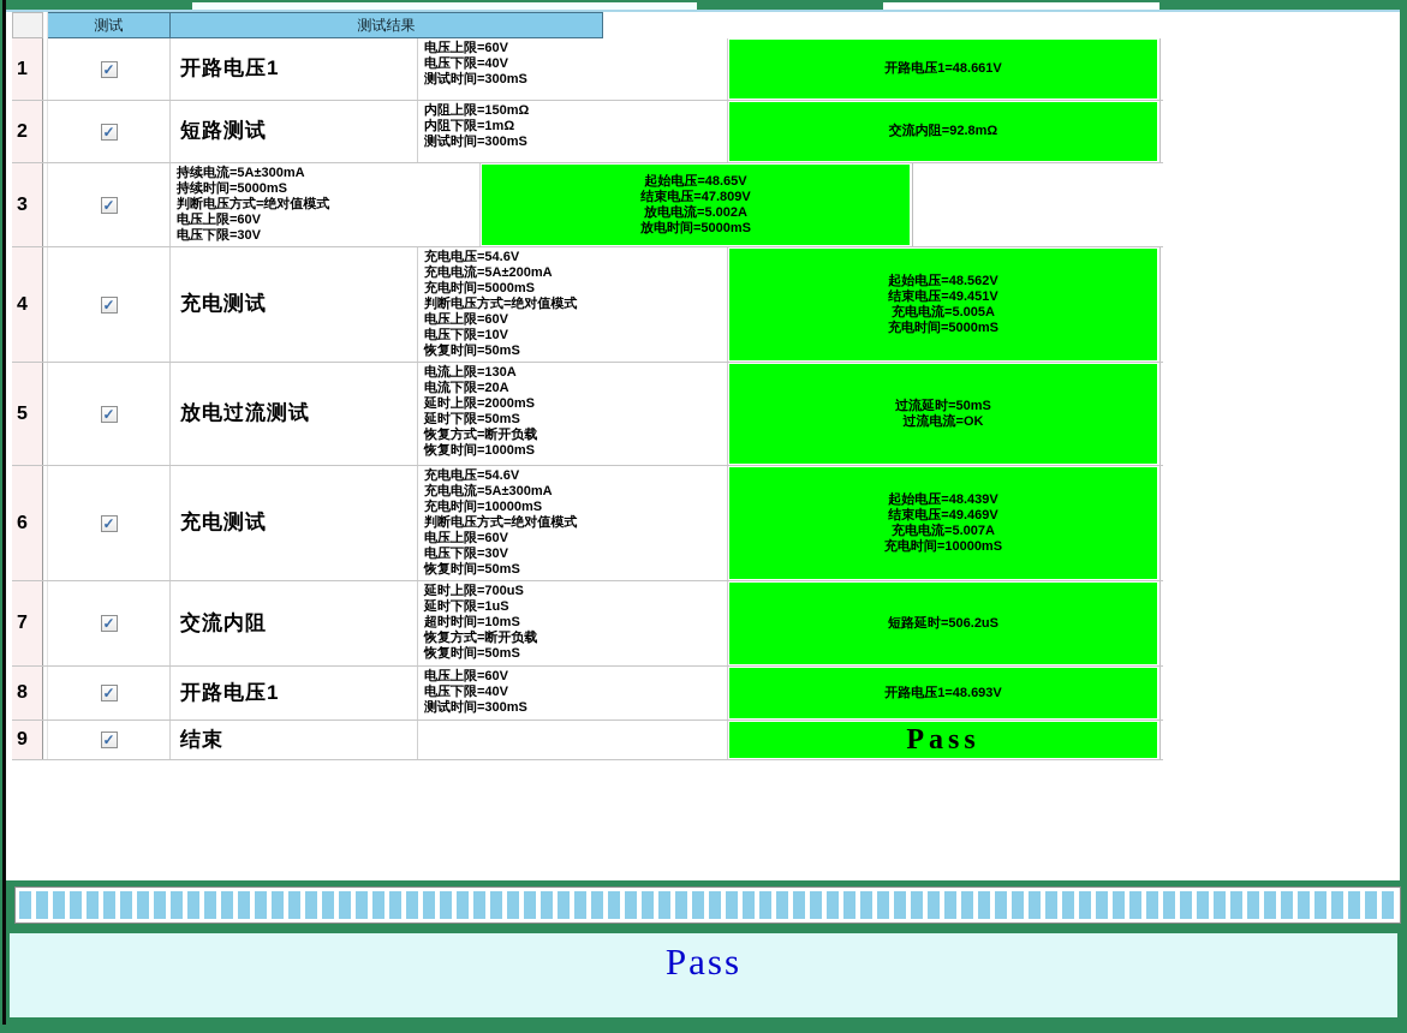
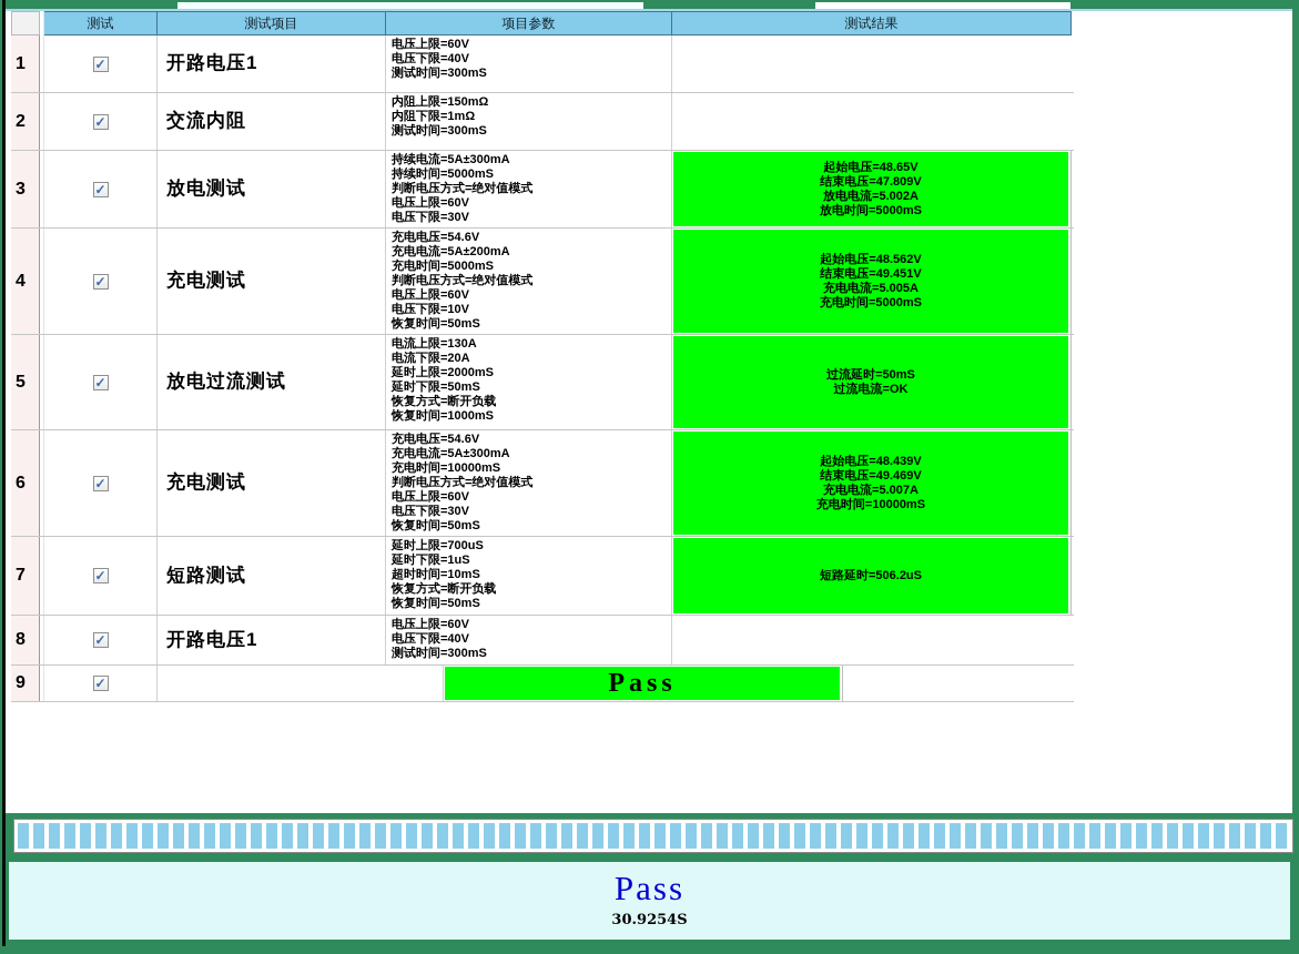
  测试
+ 测试项目
+ 项目参数
  测试结果
  1
  ✓
  开路电压1
  电压上限=60V
  电压下限=40V
  测试时间=300mS
- 开路电压1=48.661V
  2
  ✓
- 短路测试
+ 交流内阻
  内阻上限=150mΩ
  内阻下限=1mΩ
  测试时间=300mS
- 交流内阻=92.8mΩ
  3
  ✓
+ 放电测试
  持续电流=5A±300mA
  持续时间=5000mS
  判断电压方式=绝对值模式
  电压上限=60V
  电压下限=30V
  起始电压=48.65V
  结束电压=47.809V
  放电电流=5.002A
  放电时间=5000mS
  4
  ✓
  充电测试
  充电电压=54.6V
  充电电流=5A±200mA
  充电时间=5000mS
  判断电压方式=绝对值模式
  电压上限=60V
  电压下限=10V
  恢复时间=50mS
  起始电压=48.562V
  结束电压=49.451V
  充电电流=5.005A
  充电时间=5000mS
  5
  ✓
  放电过流测试
  电流上限=130A
  电流下限=20A
  延时上限=2000mS
  延时下限=50mS
  恢复方式=断开负载
  恢复时间=1000mS
  过流延时=50mS
  过流电流=OK
  6
  ✓
  充电测试
  充电电压=54.6V
  充电电流=5A±300mA
  充电时间=10000mS
  判断电压方式=绝对值模式
  电压上限=60V
  电压下限=30V
  恢复时间=50mS
  起始电压=48.439V
  结束电压=49.469V
  充电电流=5.007A
  充电时间=10000mS
  7
  ✓
- 交流内阻
+ 短路测试
  延时上限=700uS
  延时下限=1uS
  超时时间=10mS
  恢复方式=断开负载
  恢复时间=50mS
  短路延时=506.2uS
  8
  ✓
  开路电压1
  电压上限=60V
  电压下限=40V
  测试时间=300mS
- 开路电压1=48.693V
  9
  ✓
- 结束
  Pass
  Pass
+ 30.9254S
